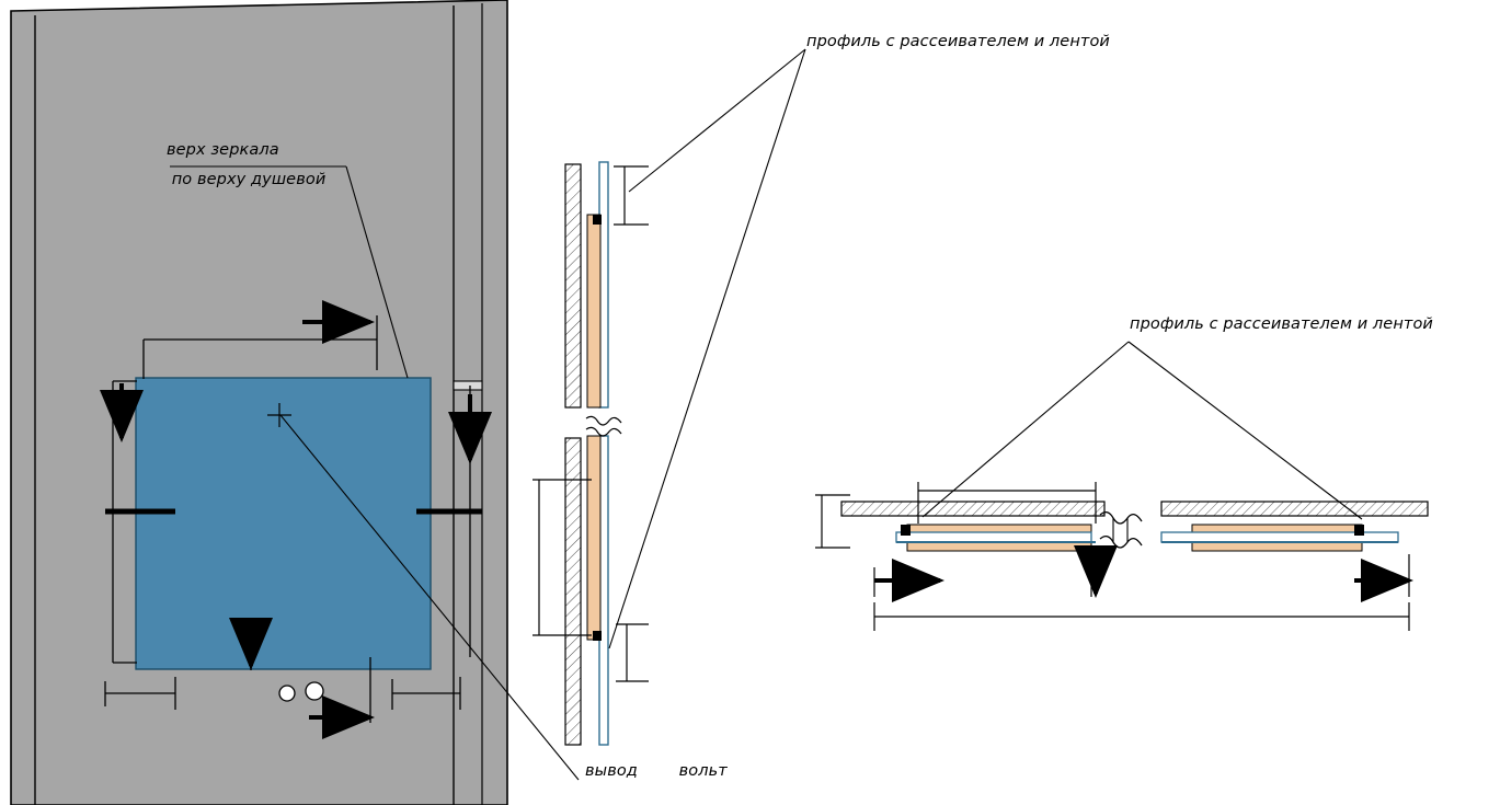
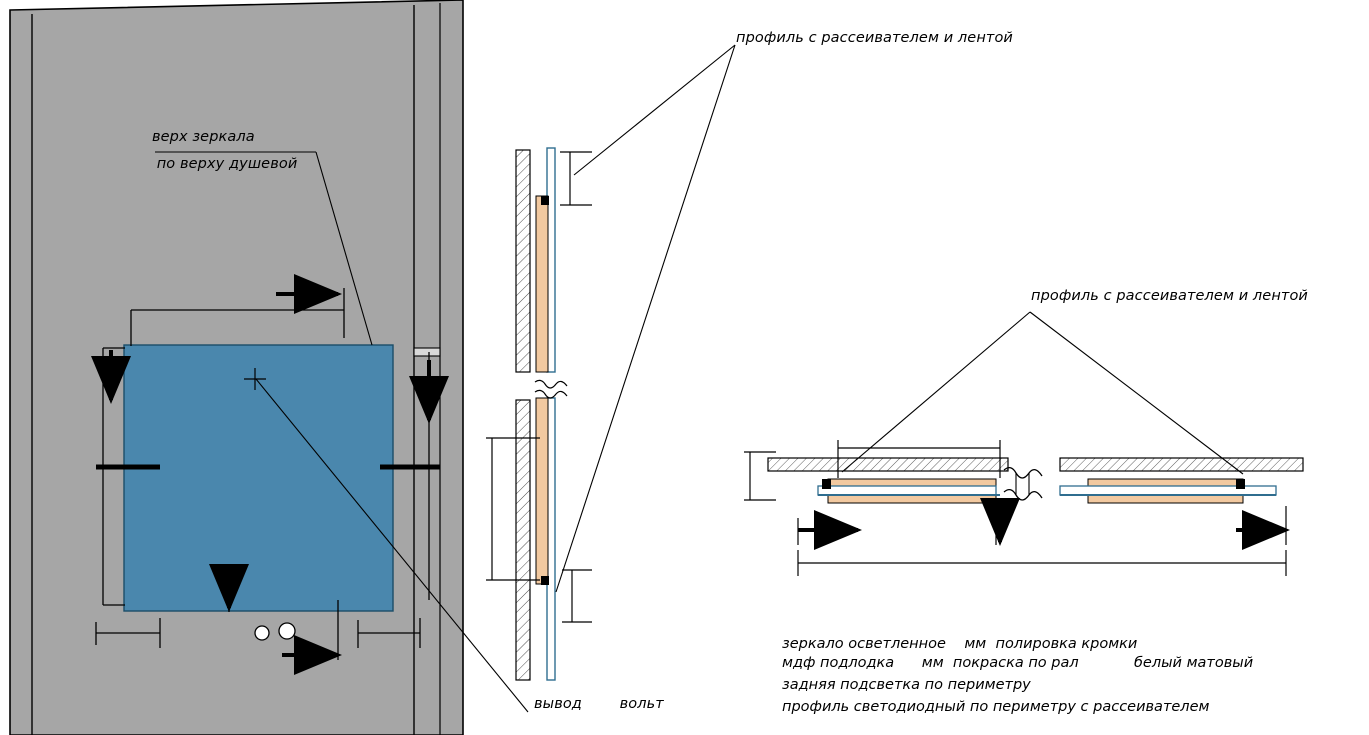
  профиль с рассеивателем и лентой
  профиль с рассеивателем и лентой
  верх зеркала
  по верху душевой
  вывод вольт
+ зеркало осветленное мм полировка кромки
+ мдф подлодка мм покраска по рал белый матовый
+ задняя подсветка по периметру
+ профиль светодиодный по периметру с рассеивателем
